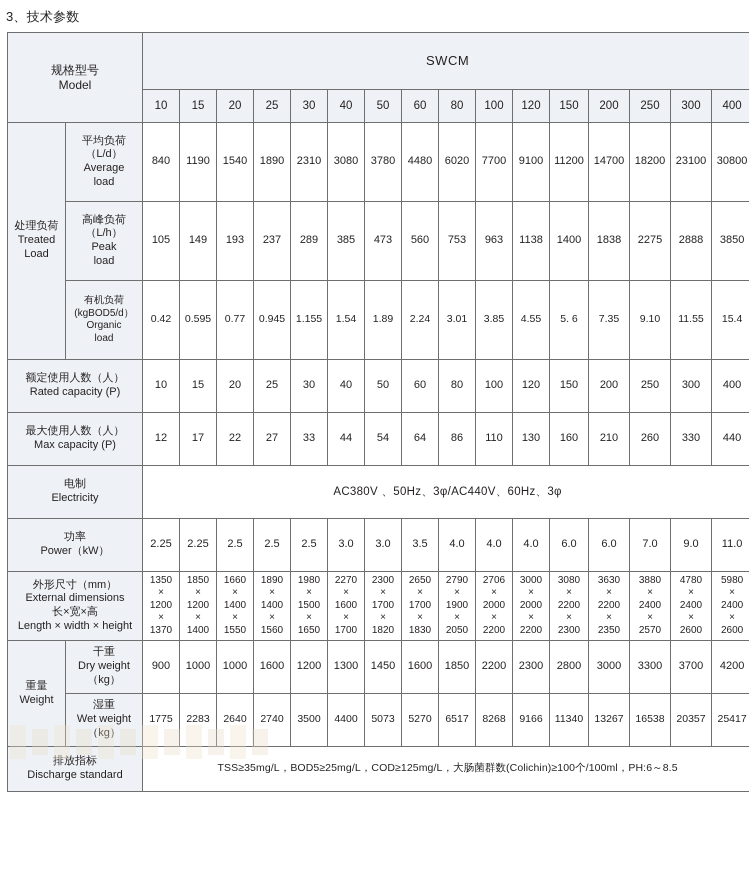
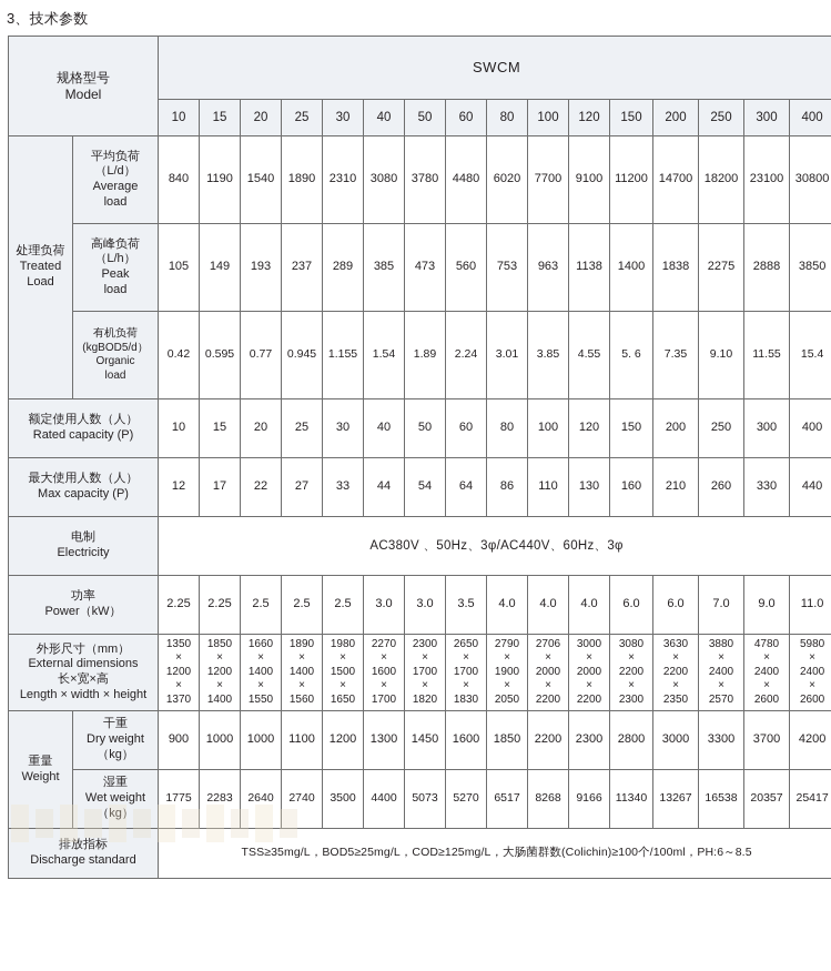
  3、技术参数
  规格型号 Model	SWCM
  10	15	20	25	30	40	50	60	80	100	120	150	200	250	300	400
  处理负荷 Treated Load	平均负荷 （L/d） Average load	840	1190	1540	1890	2310	3080	3780	4480	6020	7700	9100	11200	14700	18200	23100	30800
  高峰负荷 （L/h） Peak load	105	149	193	237	289	385	473	560	753	963	1138	1400	1838	2275	2888	3850
  有机负荷 (kgBOD5/d） Organic load	0.42	0.595	0.77	0.945	1.155	1.54	1.89	2.24	3.01	3.85	4.55	5. 6	7.35	9.10	11.55	15.4
  额定使用人数（人） Rated capacity (P)	10	15	20	25	30	40	50	60	80	100	120	150	200	250	300	400
  最大使用人数（人） Max capacity (P)	12	17	22	27	33	44	54	64	86	110	130	160	210	260	330	440
  电制 Electricity	AC380V 、50Hz、3φ/AC440V、60Hz、3φ
  功率 Power（kW）	2.25	2.25	2.5	2.5	2.5	3.0	3.0	3.5	4.0	4.0	4.0	6.0	6.0	7.0	9.0	11.0
  外形尺寸（mm） External dimensions 长×宽×高 Length × width × height	1350×1200×1370	1850×1200×1400	1660×1400×1550	1890×1400×1560	1980×1500×1650	2270×1600×1700	2300×1700×1820	2650×1700×1830	2790×1900×2050	2706×2000×2200	3000×2000×2200	3080×2200×2300	3630×2200×2350	3880×2400×2570	4780×2400×2600	5980×2400×2600
- 重量 Weight	干重 Dry weight （kg）	900	1000	1000	1600	1200	1300	1450	1600	1850	2200	2300	2800	3000	3300	3700	4200
+ 重量 Weight	干重 Dry weight （kg）	900	1000	1000	1100	1200	1300	1450	1600	1850	2200	2300	2800	3000	3300	3700	4200
  湿重 Wet weight （kg）	1775	2283	2640	2740	3500	4400	5073	5270	6517	8268	9166	11340	13267	16538	20357	25417
  排放指标 Discharge standard	TSS≥35mg/L，BOD5≥25mg/L，COD≥125mg/L，大肠菌群数(Colichin)≥100个/100ml，PH:6～8.5
